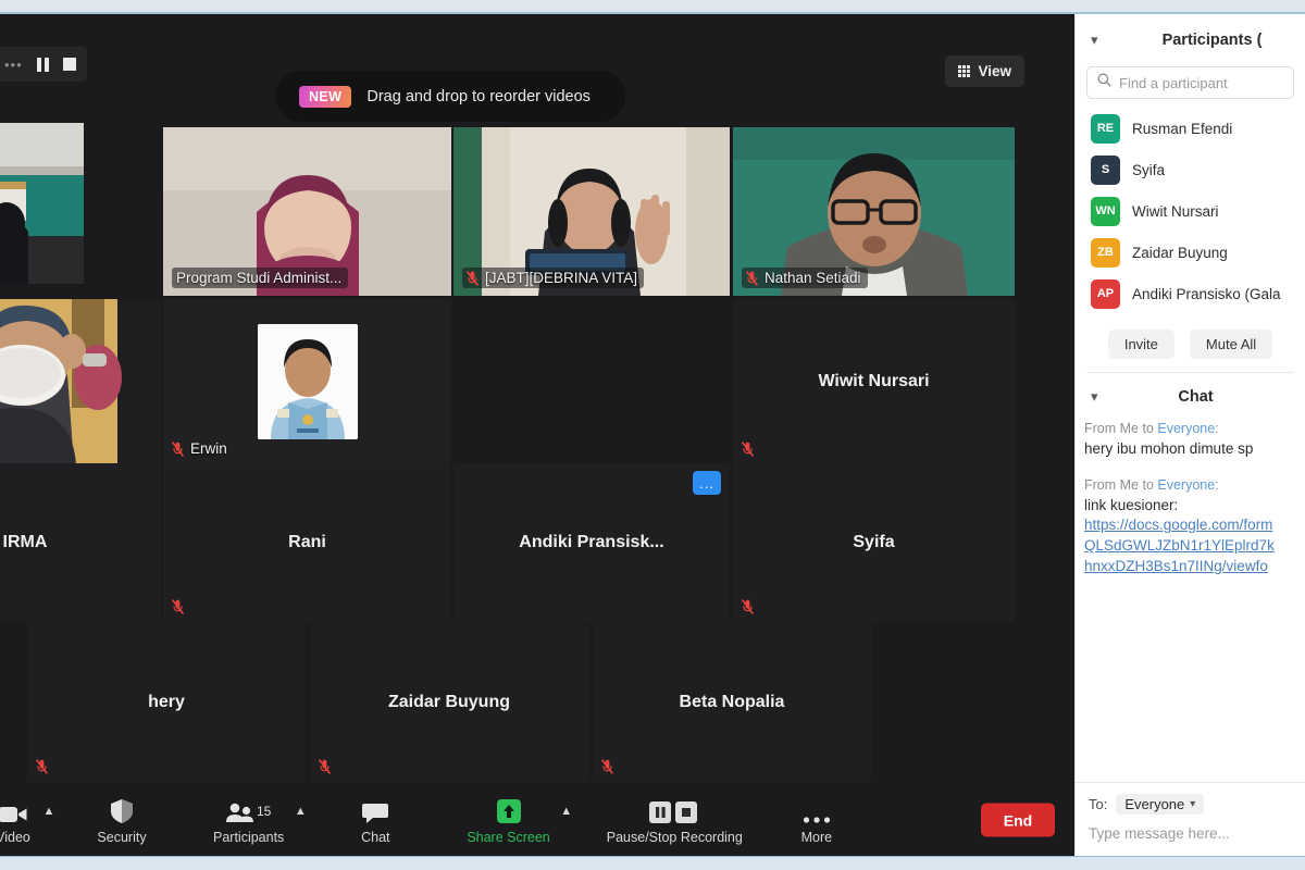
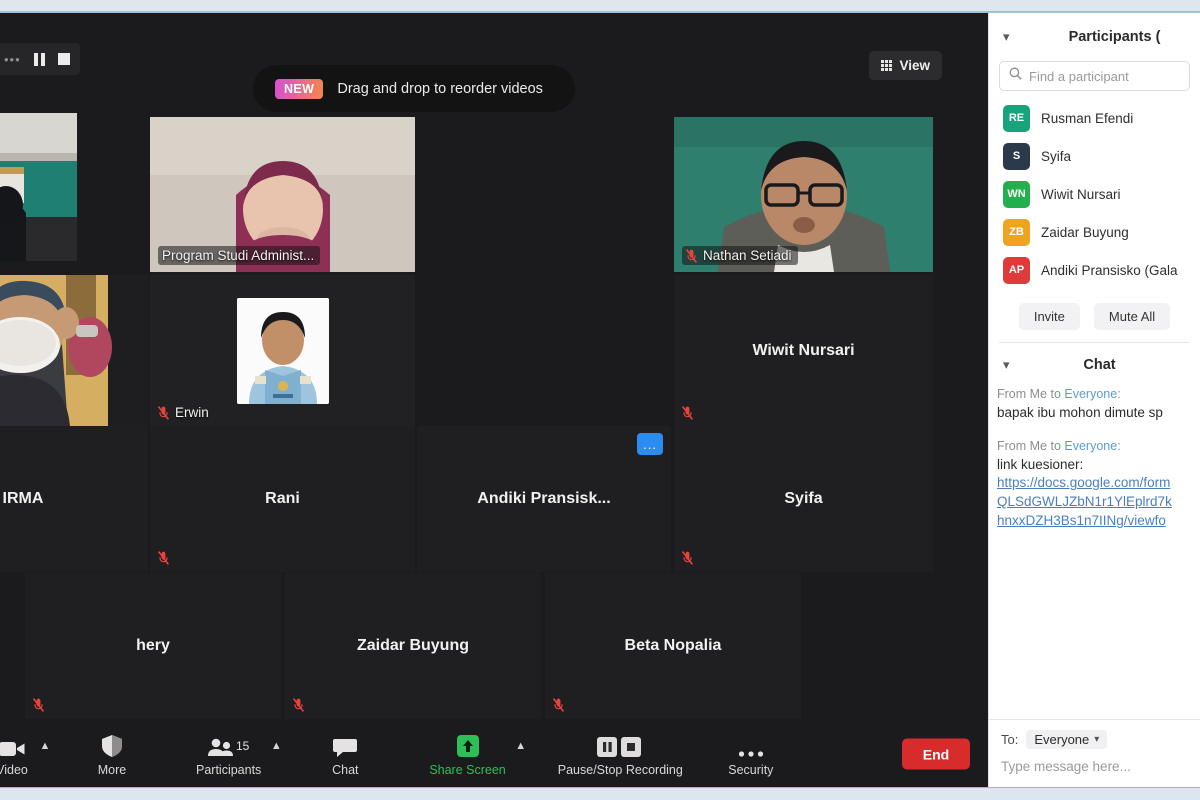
  Program Studi Administ...
- [JABT][DEBRINA VITA]
  Nathan Setiadi
  Erwin
  Wiwit Nursari
  IRMA
  Rani
  ...
  Andiki Pransisk...
  Syifa
  hery
  Zaidar Buyung
  Beta Nopalia
  •••
  NEW
  Drag and drop to reorder videos
  View
  Video
  ▲
- Security
+ More
  15
  Participants
  ▲
  Chat
  Share Screen
  ▲
  Pause/Stop Recording
- More
+ Security
  End
  ▾
  Participants (
  Find a participant
  RE
  Rusman Efendi
  S
  Syifa
  WN
  Wiwit Nursari
  ZB
  Zaidar Buyung
  AP
  Andiki Pransisko (Gala
  Invite
  Mute All
  ▾
  Chat
  From Me to Everyone:
- hery ibu mohon dimute sp
+ bapak ibu mohon dimute sp
  From Me to Everyone:
  link kuesioner:
  https://docs.google.com/form
  QLSdGWLJZbN1r1YlEplrd7k
  hnxxDZH3Bs1n7IINg/viewfo
  To:
  Everyone
  ▾
  Type message here...
